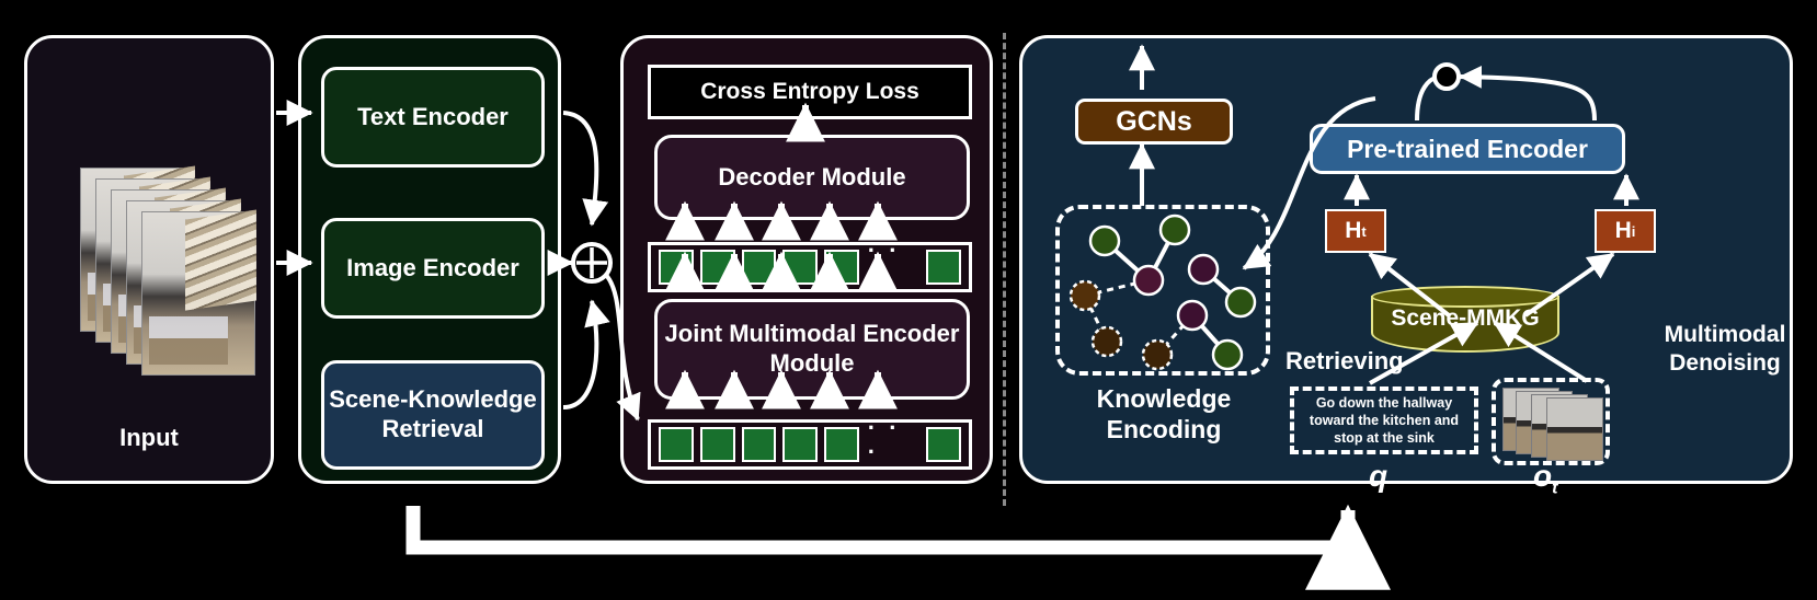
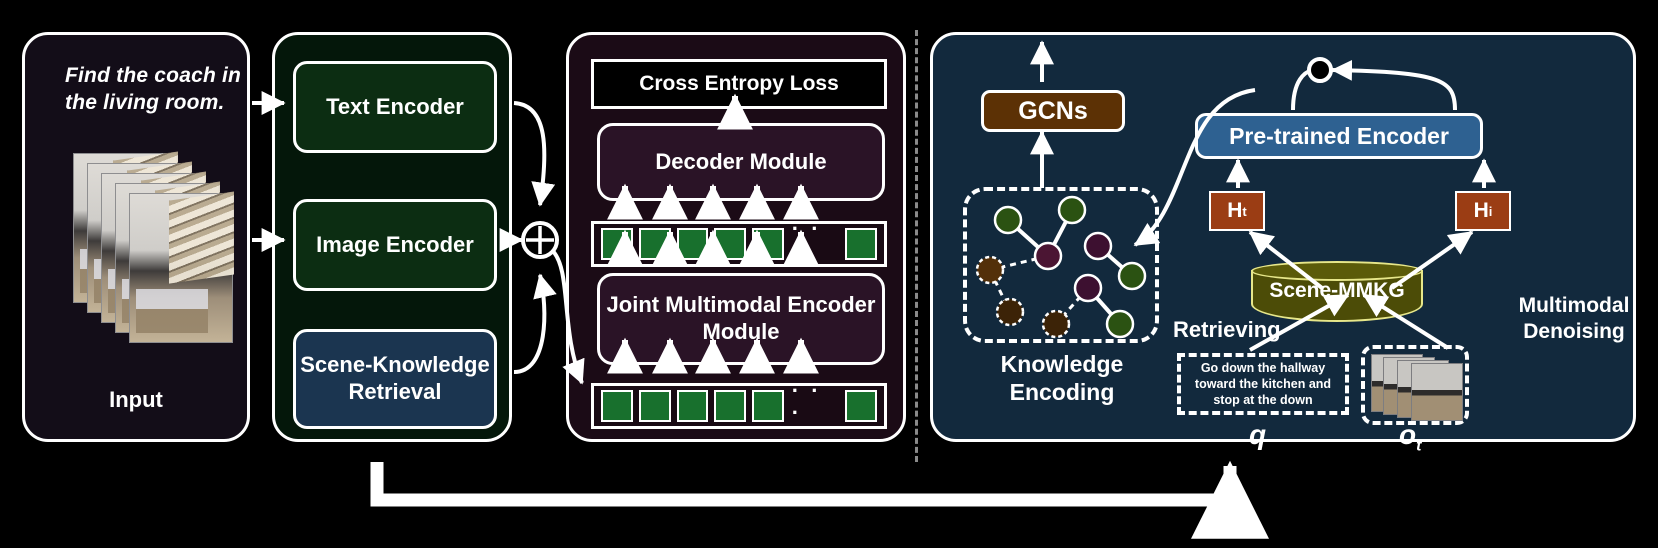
+ Find the coach in the living room.
  Input
  Text Encoder
  Image Encoder
  Scene-Knowledge Retrieval
  Cross Entropy Loss
  Decoder Module
  · · ·
  Joint Multimodal Encoder Module
  · · ·
  GCNs
  Knowledge Encoding
  Pre-trained Encoder
  H
  t
  H
  i
  Scene-MMKG
  Retrieving
  Multimodal Denoising
- Go down the hallway toward the kitchen and stop at the sink
+ Go down the hallway toward the kitchen and stop at the down
  q
  ot
